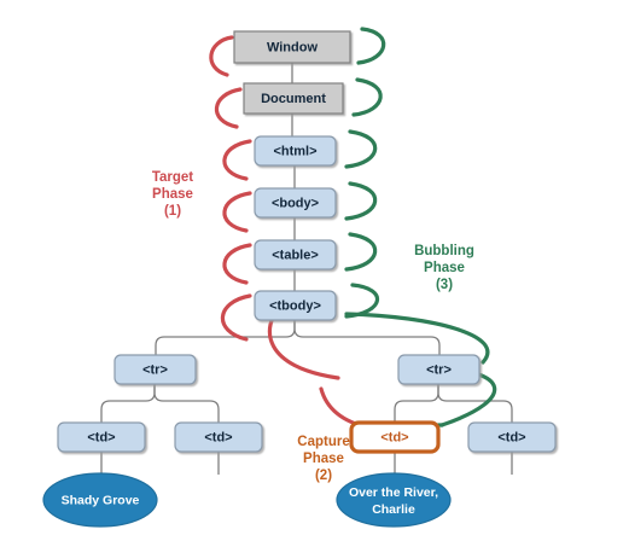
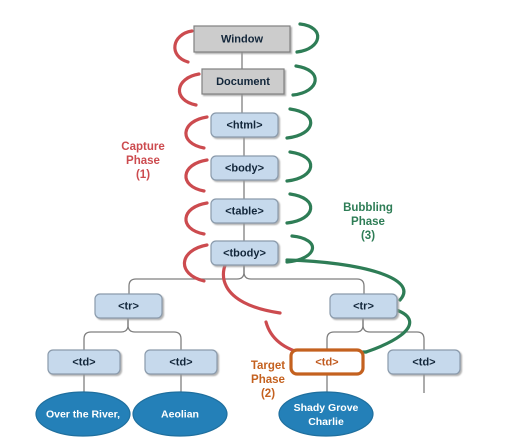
  Window
  Document
  <html>
  <body>
  <table>
  <tbody>
  <tr>
  <tr>
  <td>
  <td>
  <td>
  <td>
- Shady Grove
+ Over the River,
+ Aeolian
- Over the River,
+ Shady Grove
  Charlie
- Target
+ Capture
  Phase
  (1)
  Bubbling
  Phase
  (3)
- Capture
+ Target
  Phase
  (2)
